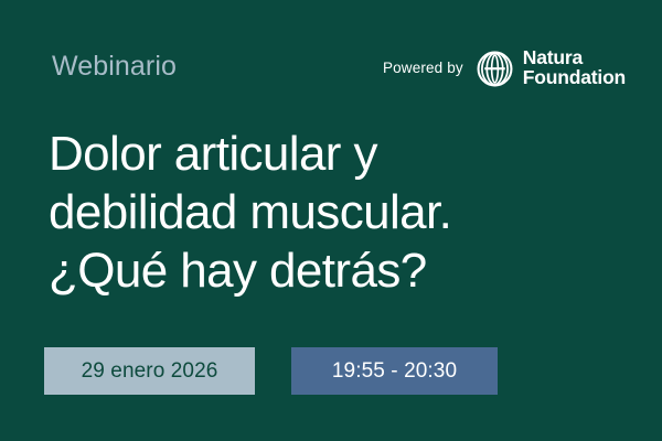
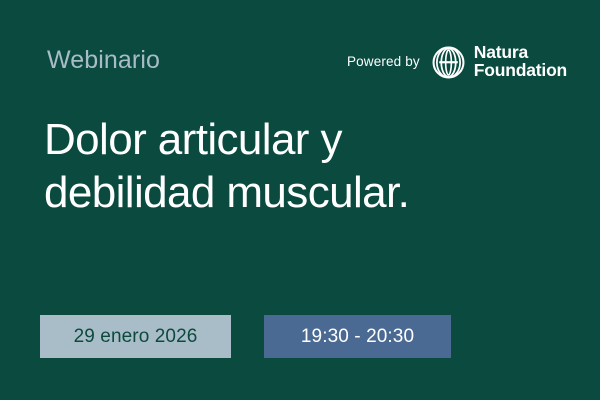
  Webinario
  Powered by
  Natura
  Foundation
  Dolor articular y
  debilidad muscular.
- ¿Qué hay detrás?
  29 enero 2026
- 19:55 - 20:30
+ 19:30 - 20:30
